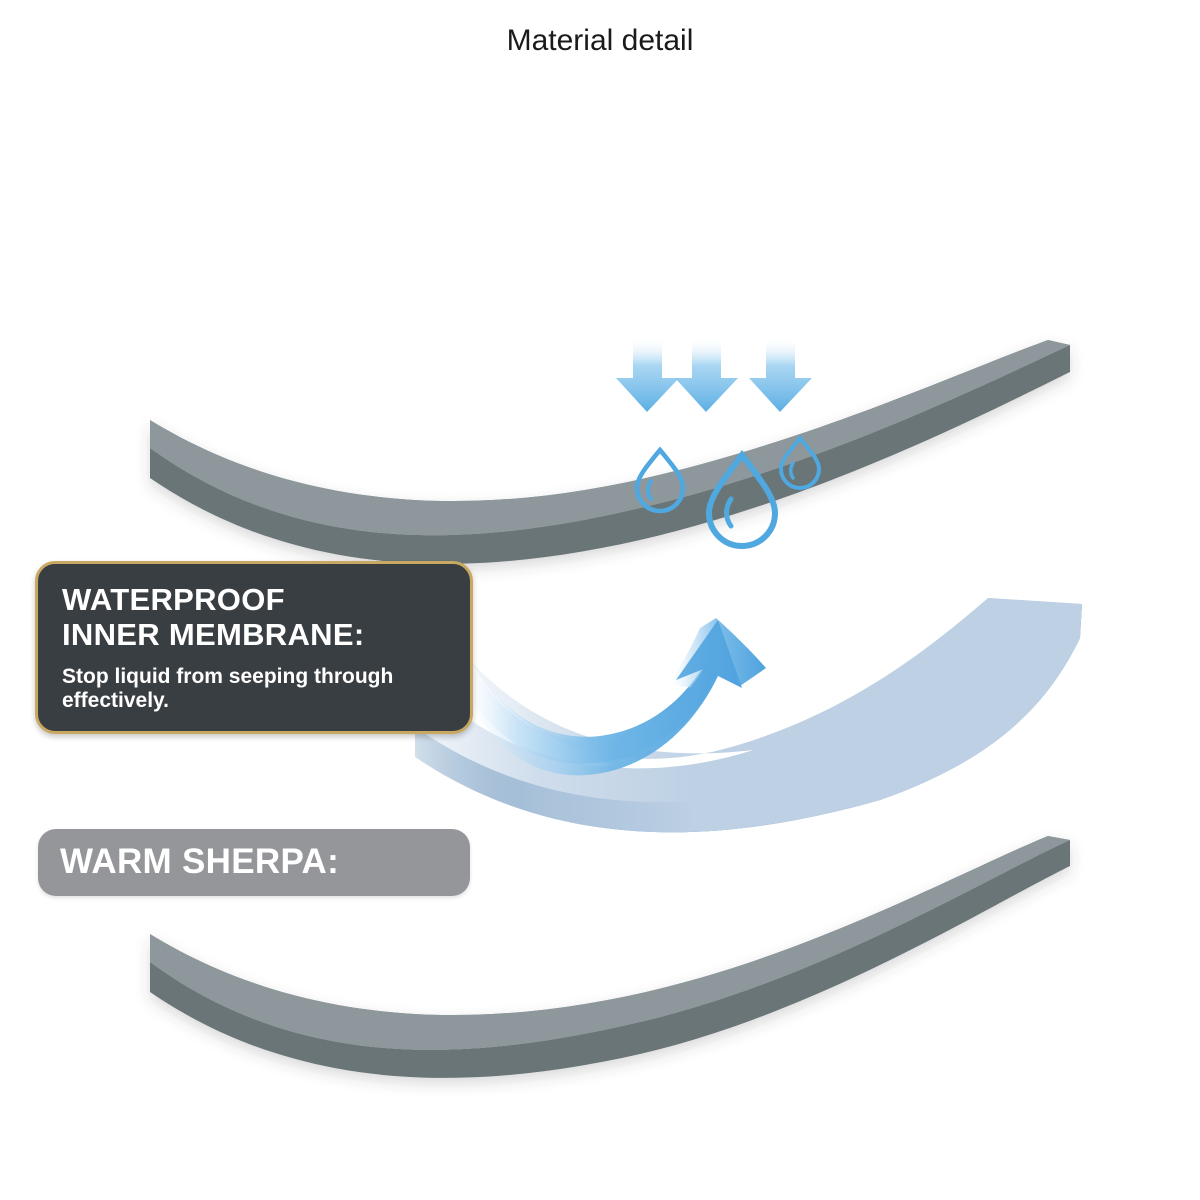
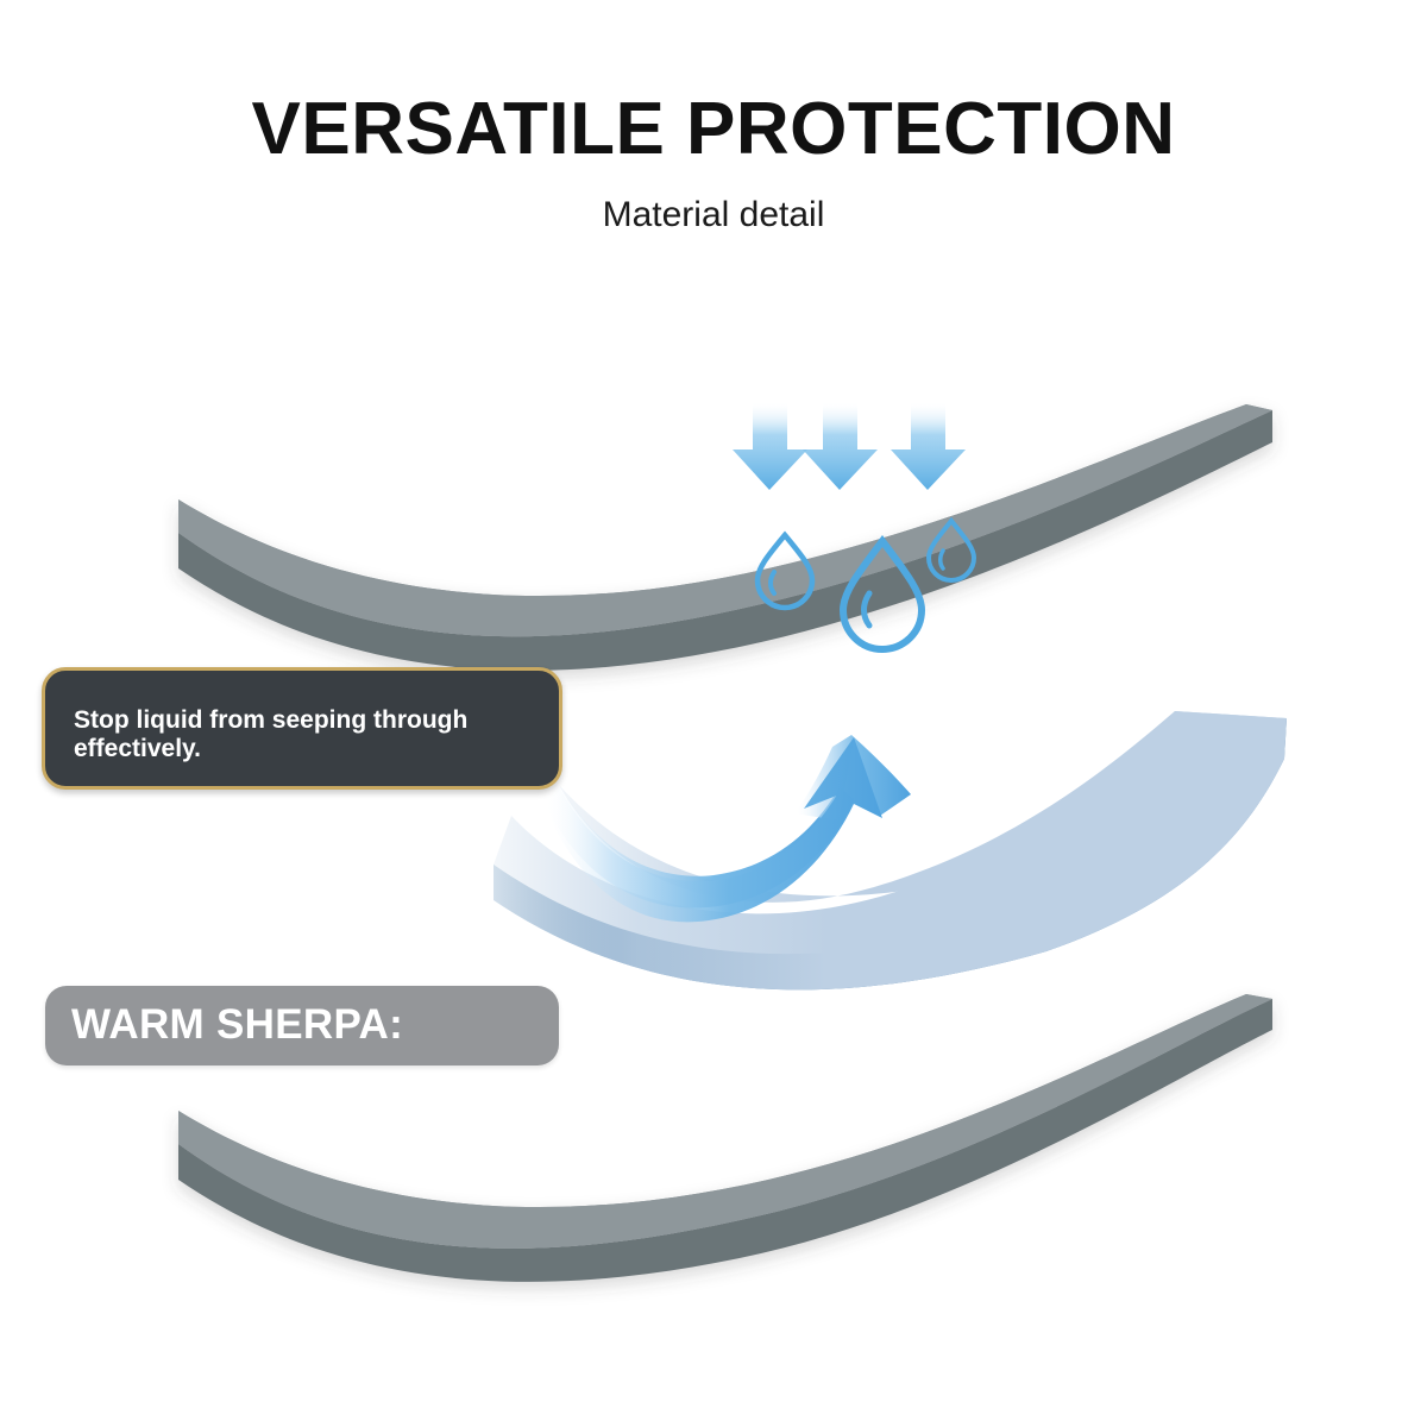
+ VERSATILE PROTECTION
  Material detail
- WATERPROOF
- INNER MEMBRANE:
  Stop liquid from seeping through
  effectively.
  WARM SHERPA:
